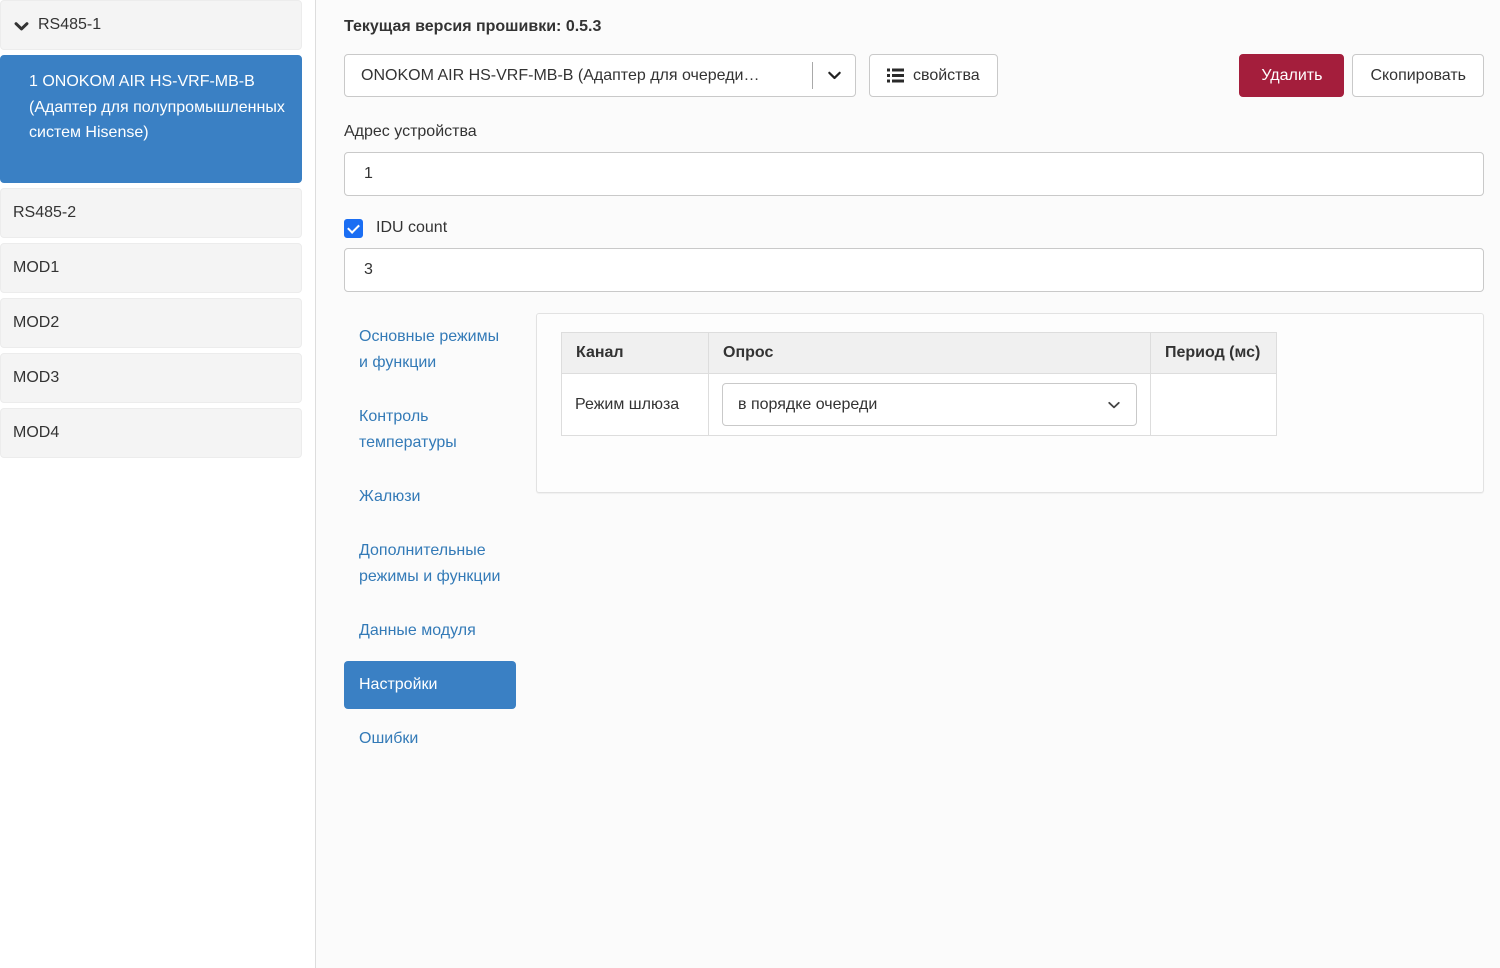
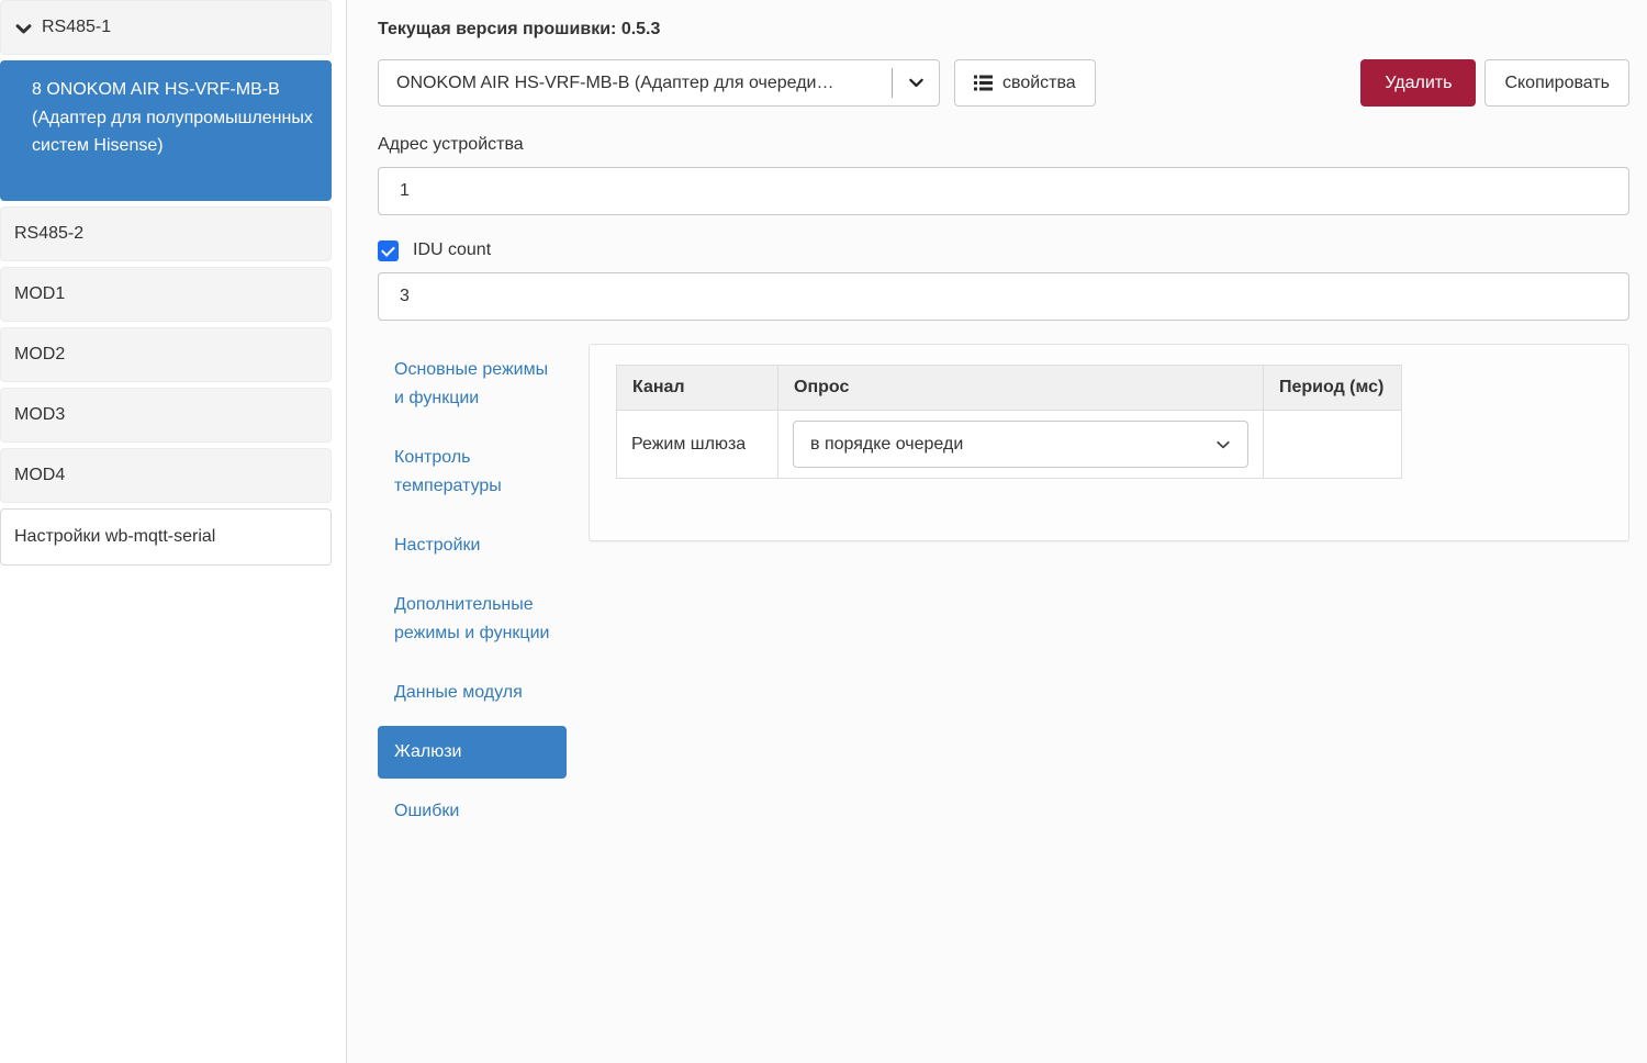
  RS485-1
- 1 ONOKOM AIR HS-VRF-MB-B (Адаптер для полупромышленных систем Hisense)
+ 8 ONOKOM AIR HS-VRF-MB-B (Адаптер для полупромышленных систем Hisense)
  RS485-2
  MOD1
  MOD2
  MOD3
  MOD4
+ Настройки wb-mqtt-serial
  Текущая версия прошивки: 0.5.3
  ONOKOM AIR HS-VRF-MB-B (Адаптер для очереди…
  свойства
  Удалить
  Скопировать
  Адрес устройства
  1
  IDU count
  3
  Основные режимы и функции
  Контроль температуры
- Жалюзи
+ Настройки
  Дополнительные режимы и функции
  Данные модуля
- Настройки
+ Жалюзи
  Ошибки
  Канал	Опрос	Период (мс)
  Режим шлюза	в порядке очереди
